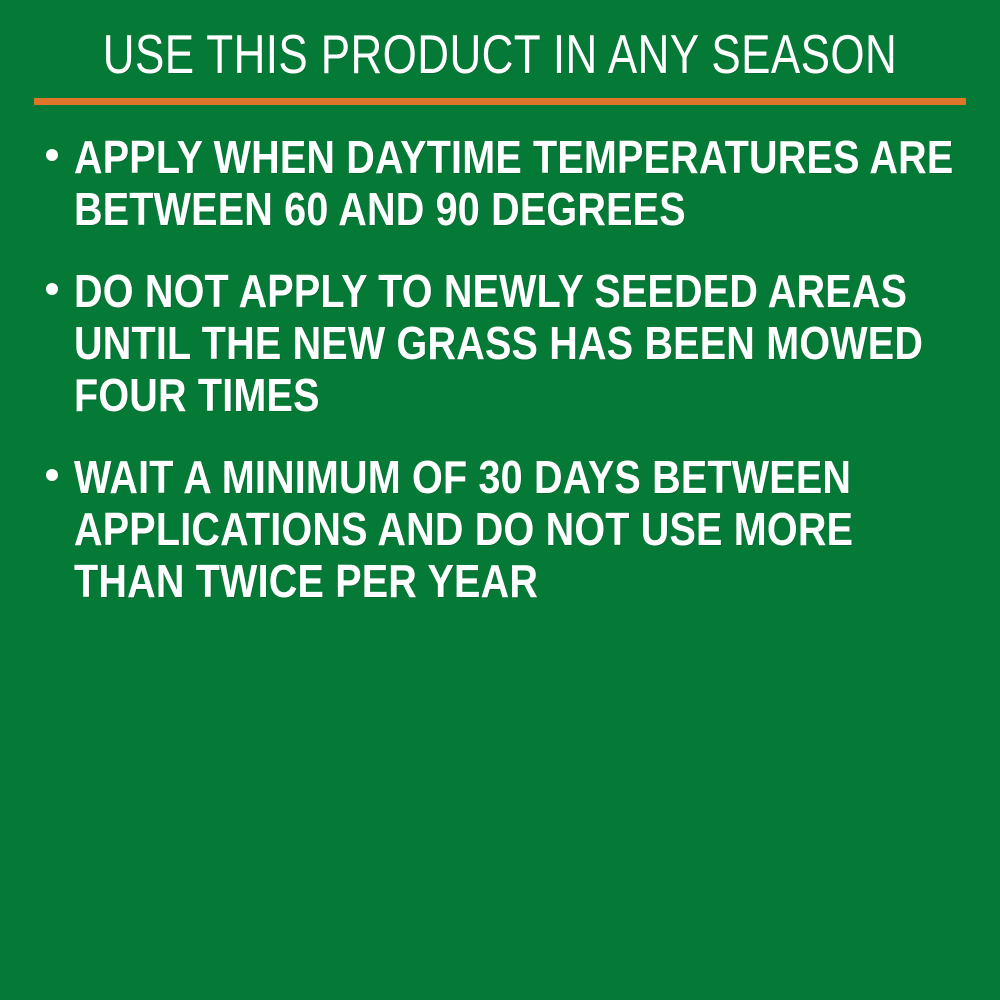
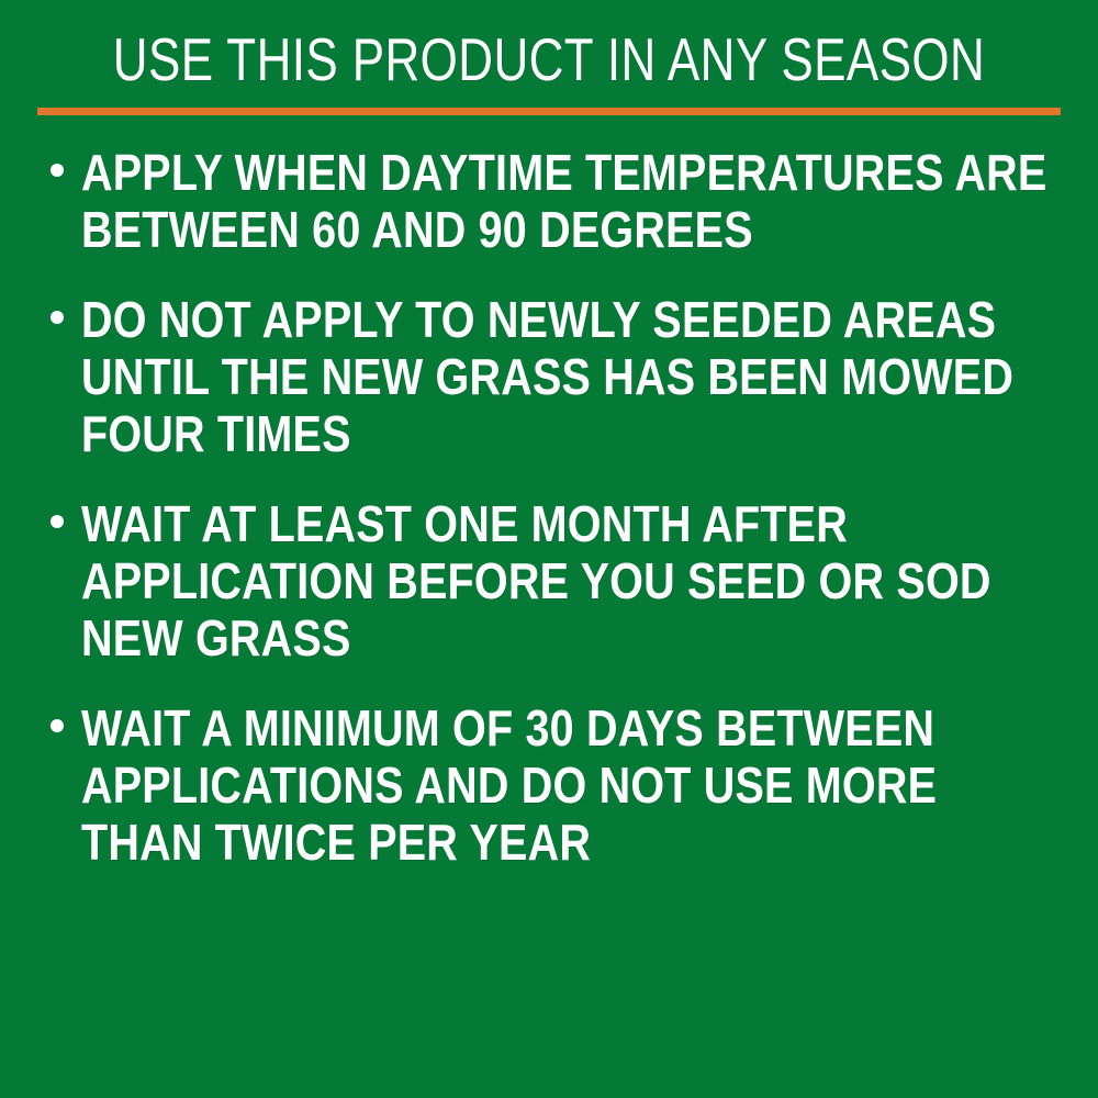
  USE THIS PRODUCT IN ANY SEASON
  APPLY WHEN DAYTIME TEMPERATURES ARE BETWEEN 60 AND 90 DEGREES
  DO NOT APPLY TO NEWLY SEEDED AREAS UNTIL THE NEW GRASS HAS BEEN MOWED FOUR TIMES
+ WAIT AT LEAST ONE MONTH AFTER APPLICATION BEFORE YOU SEED OR SOD NEW GRASS
  WAIT A MINIMUM OF 30 DAYS BETWEEN APPLICATIONS AND DO NOT USE MORE THAN TWICE PER YEAR
